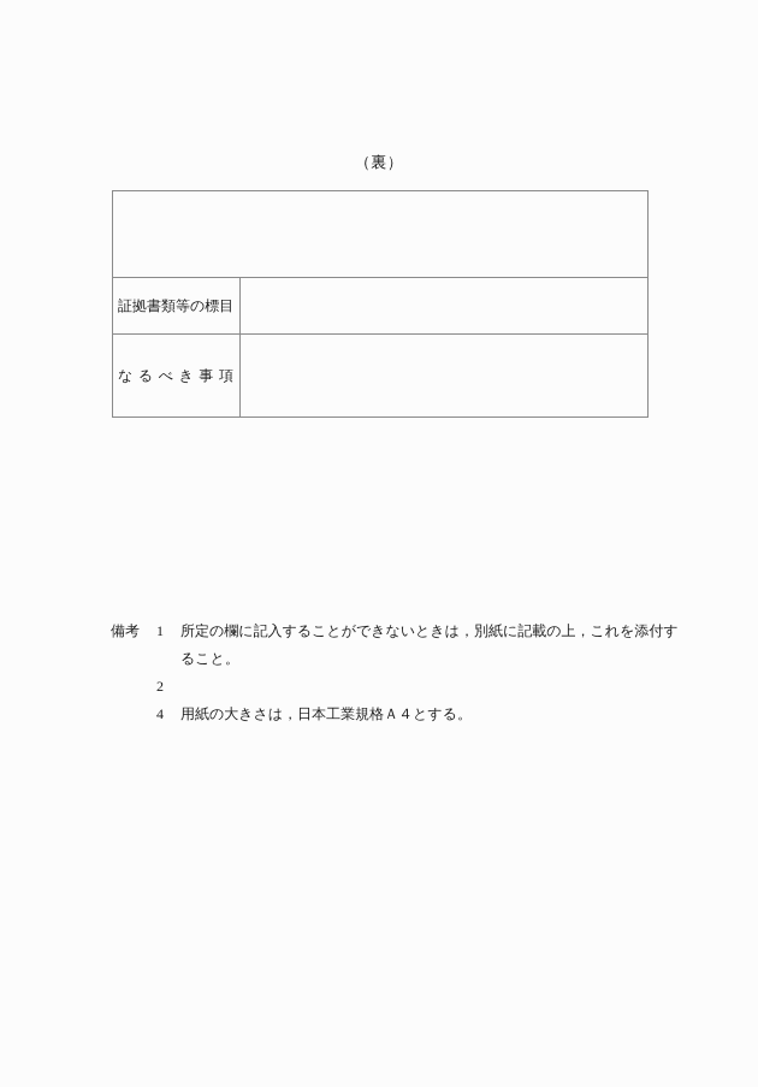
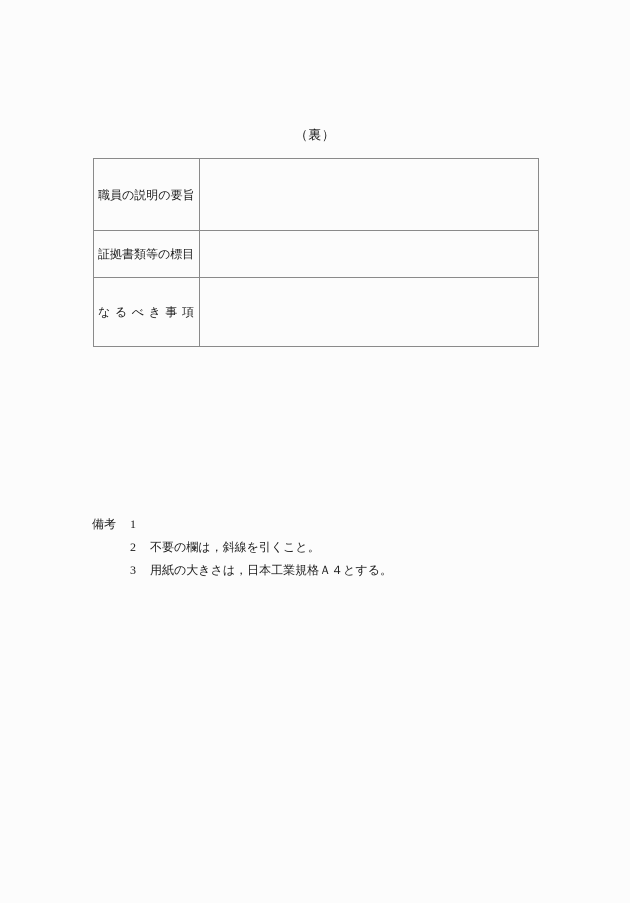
  （裏）
+ 職員の説明の要旨
  証拠書類等の標目
  なるべき事項
  備考
  1
- 所定の欄に記入することができないときは，別紙に記載の上，これを添付す
- ること。
  2
+ 不要の欄は，斜線を引くこと。
- 4
+ 3
  用紙の大きさは，日本工業規格Ａ４とする。
